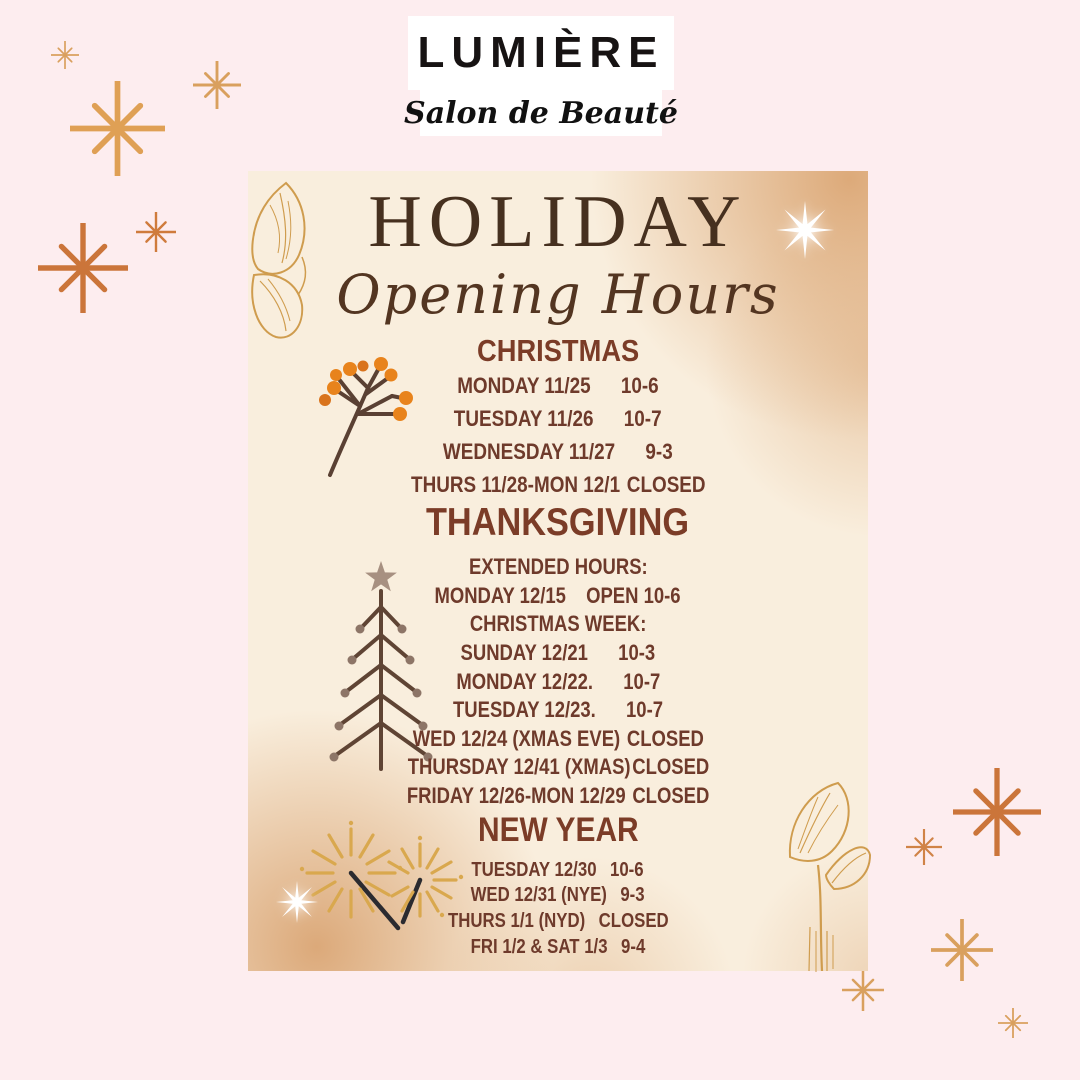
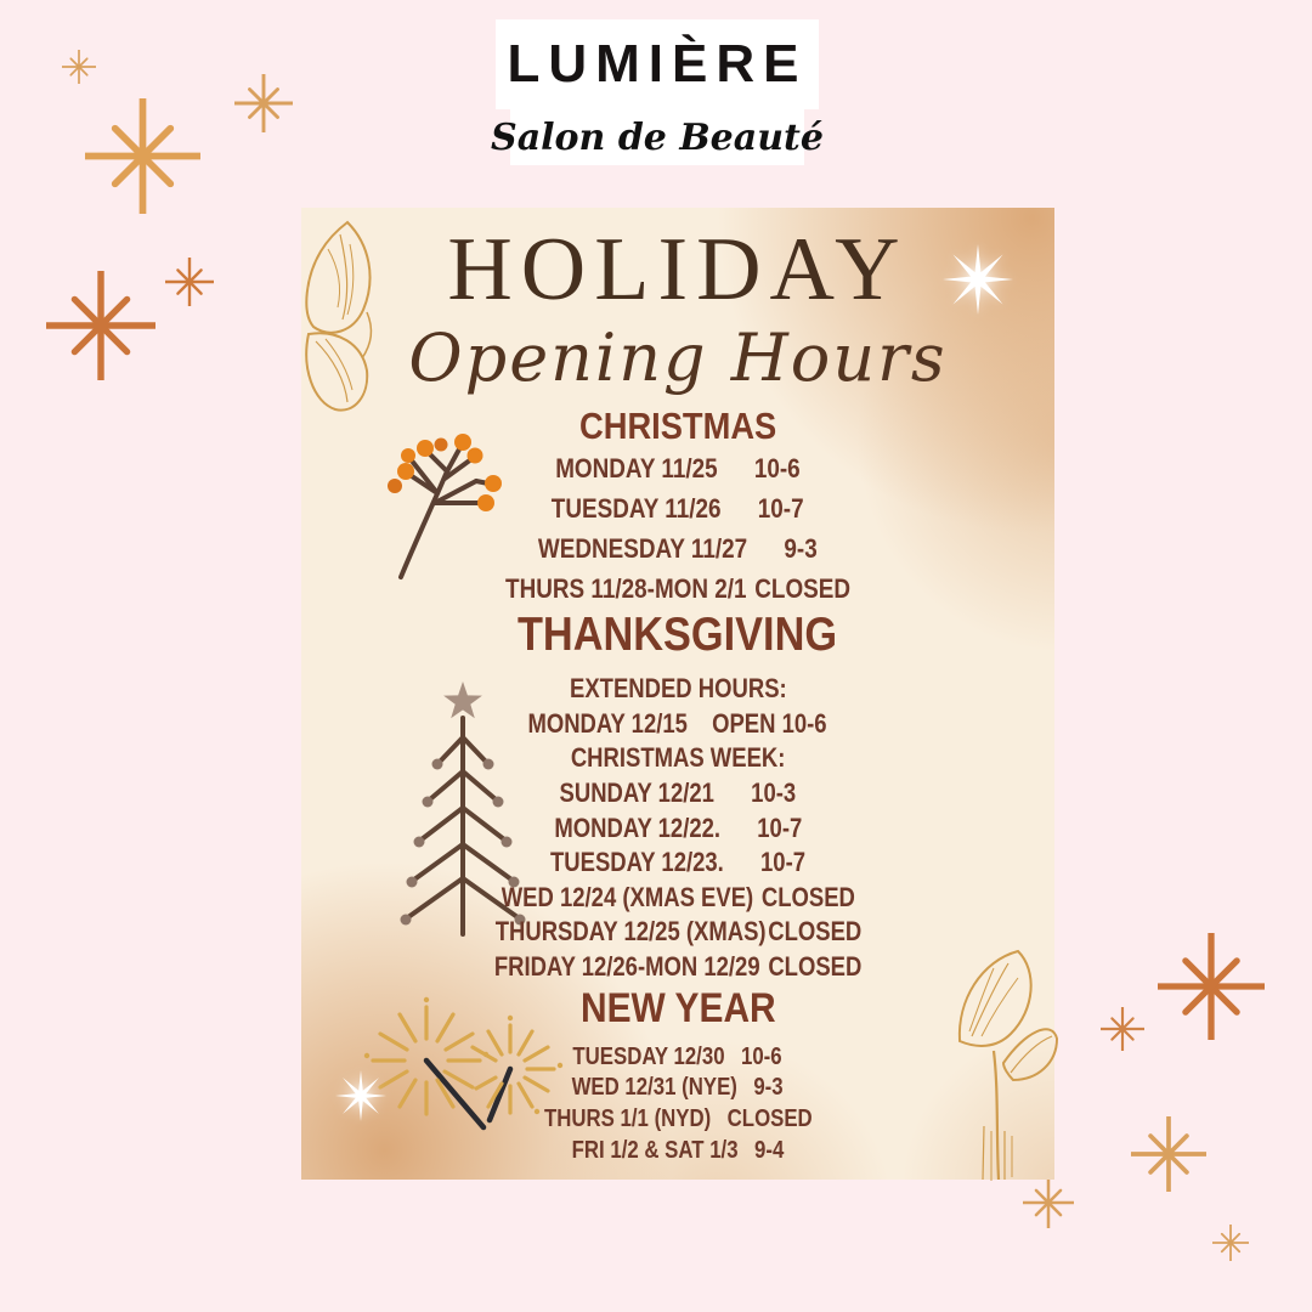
  LUMIÈRE
  Salon de Beauté
  HOLIDAY
  Opening Hours
  CHRISTMAS
  MONDAY 11/25
  10-6
  TUESDAY 11/26
  10-7
  WEDNESDAY 11/27
  9-3
- THURS 11/28-MON 12/1
+ THURS 11/28-MON 2/1
  CLOSED
  THANKSGIVING
  EXTENDED HOURS:
  MONDAY 12/15
  OPEN 10-6
  CHRISTMAS WEEK:
  SUNDAY 12/21
  10-3
  MONDAY 12/22.
  10-7
  TUESDAY 12/23.
  10-7
  WED 12/24 (XMAS EVE)
  CLOSED
- THURSDAY 12/41 (XMAS)
+ THURSDAY 12/25 (XMAS)
  CLOSED
  FRIDAY 12/26-MON 12/29
  CLOSED
  NEW YEAR
  TUESDAY 12/30
  10-6
  WED 12/31 (NYE)
  9-3
  THURS 1/1 (NYD)
  CLOSED
  FRI 1/2 & SAT 1/3
  9-4
